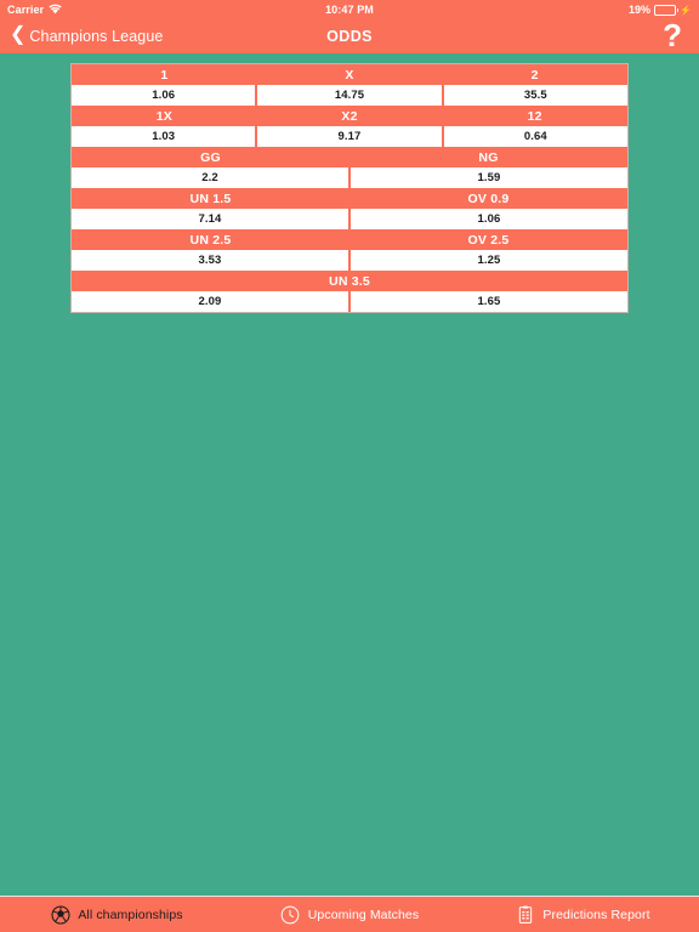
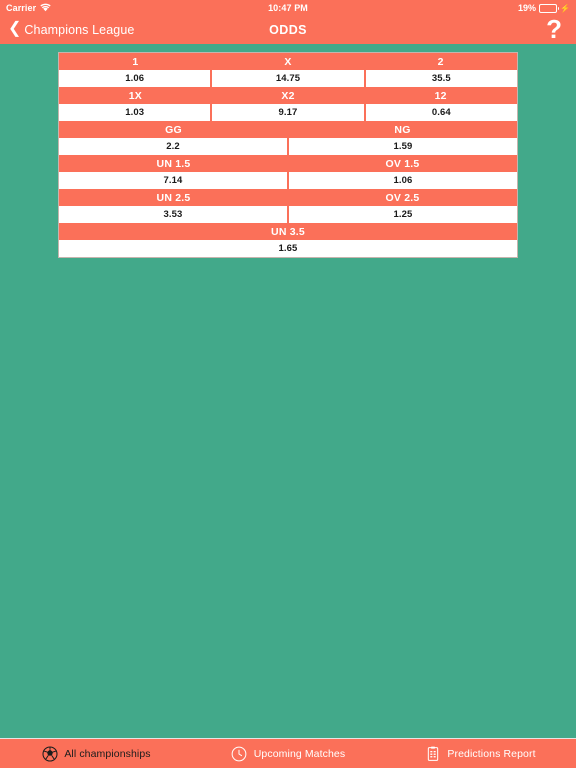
  Carrier
  10:47 PM
  19%
  ⚡
  ❮
  Champions League
  ODDS
  ?
  1
  X
  2
  1.06
  14.75
  35.5
  1X
  X2
  12
  1.03
  9.17
  0.64
  GG
  NG
  2.2
  1.59
  UN 1.5
- OV 0.9
+ OV 1.5
  7.14
  1.06
  UN 2.5
  OV 2.5
  3.53
  1.25
  UN 3.5
- 2.09
  1.65
  All championships
  Upcoming Matches
  Predictions Report
